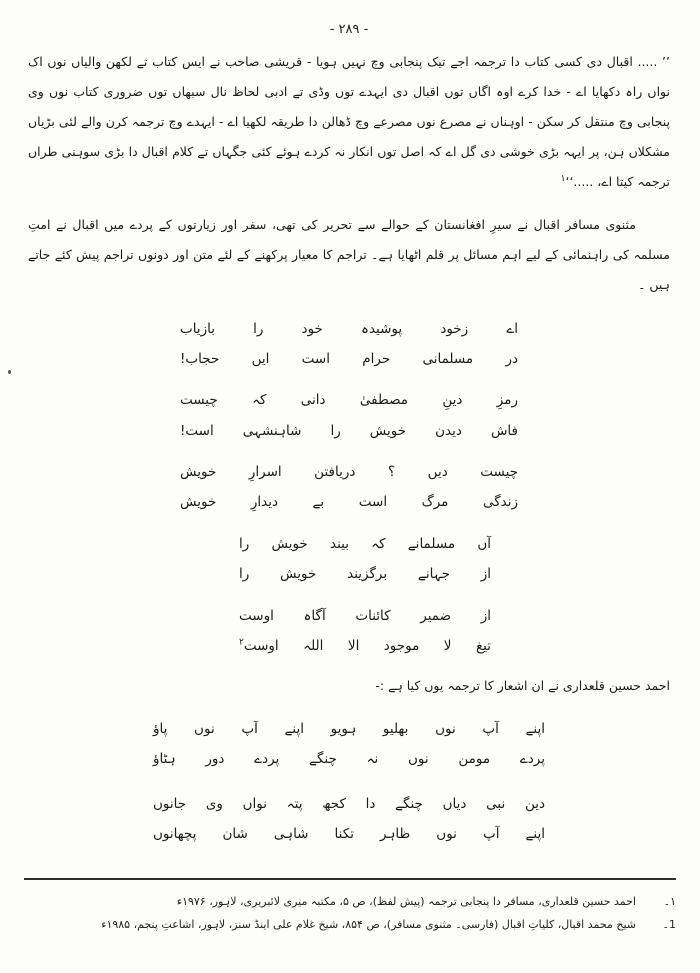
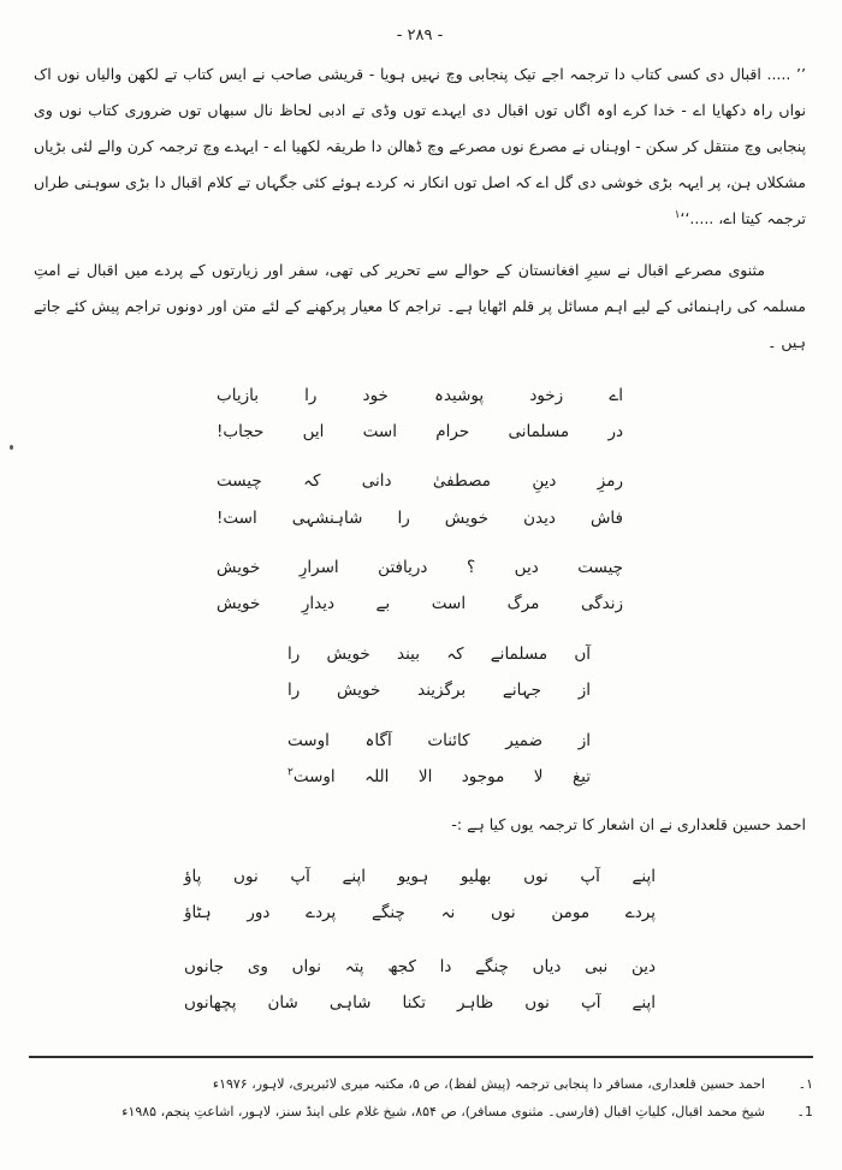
  - ۲۸۹ -
  ’’ ..... اقبال دی کسی کتاب دا ترجمہ اجے تیک پنجابی وچ نہیں ہویا - قریشی صاحب نے ایس کتاب تے لکھن والیاں نوں اک نواں راہ دکھایا اے - خدا کرے اوہ اگاں توں اقبال دی ایہدے توں وڈی تے ادبی لحاظ نال سبھاں توں ضروری کتاب نوں وی پنجابی وچ منتقل کر سکن - اوہناں نے مصرع نوں مصرعے وچ ڈھالن دا طریقہ لکھیا اے - ایہدے وچ ترجمہ کرن والے لئی بڑیاں مشکلاں ہن، پر ایہہ بڑی خوشی دی گل اے کہ اصل توں انکار نہ کردے ہوئے کئی جگہاں تے کلام اقبال دا بڑی سوہنی طراں ترجمہ کیتا اے، .....‘‘۱
- مثنوی مسافر اقبال نے سیرِ افغانستان کے حوالے سے تحریر کی تھی، سفر اور زیارتوں کے پردے میں اقبال نے امتِ مسلمہ کی راہنمائی کے لیے اہم مسائل پر قلم اٹھایا ہے۔ تراجم کا معیار پرکھنے کے لئے متن اور دونوں تراجم پیش کئے جاتے ہیں ۔
+ مثنوی مصرعے اقبال نے سیرِ افغانستان کے حوالے سے تحریر کی تھی، سفر اور زیارتوں کے پردے میں اقبال نے امتِ مسلمہ کی راہنمائی کے لیے اہم مسائل پر قلم اٹھایا ہے۔ تراجم کا معیار پرکھنے کے لئے متن اور دونوں تراجم پیش کئے جاتے ہیں ۔
  اے زخود پوشیدہ خود را بازیاب
  در مسلمانی حرام است ایں حجاب!
  رمزِ دینِ مصطفیٰ دانی کہ چیست
  فاش دیدن خویش را شاہنشہی است!
  چیست دیں ؟ دریافتن اسرارِ خویش
  زندگی مرگ است بے دیدارِ خویش
  آں مسلمانے کہ بیند خویش را
  از جہانے برگزیند خویش را
  از ضمیر کائنات آگاہ اوست
  تیغ لا موجود الا اللہ اوست۲
  احمد حسین قلعداری نے ان اشعار کا ترجمہ یوں کیا ہے :-
  اپنے آپ نوں بھلیو ہویو اپنے آپ نوں پاؤ
  پردے مومن نوں نہ چنگے پردے دور ہٹاؤ
  دین نبی دیاں چنگے دا کجھ پتہ نواں وی جانوں
  اپنے آپ نوں ظاہر تکنا شاہی شان پچھانوں
  ۱۔
  احمد حسین قلعداری، مسافر دا پنجابی ترجمہ (پیش لفظ)، ص ۵، مکتبہ میری لائبریری، لاہور، ۱۹۷۶ء
  1۔
  شیخ محمد اقبال، کلیاتِ اقبال (فارسی۔ مثنوی مسافر)، ص ۸۵۴، شیخ غلام علی اینڈ سنز، لاہور، اشاعتِ پنجم، ۱۹۸۵ء
